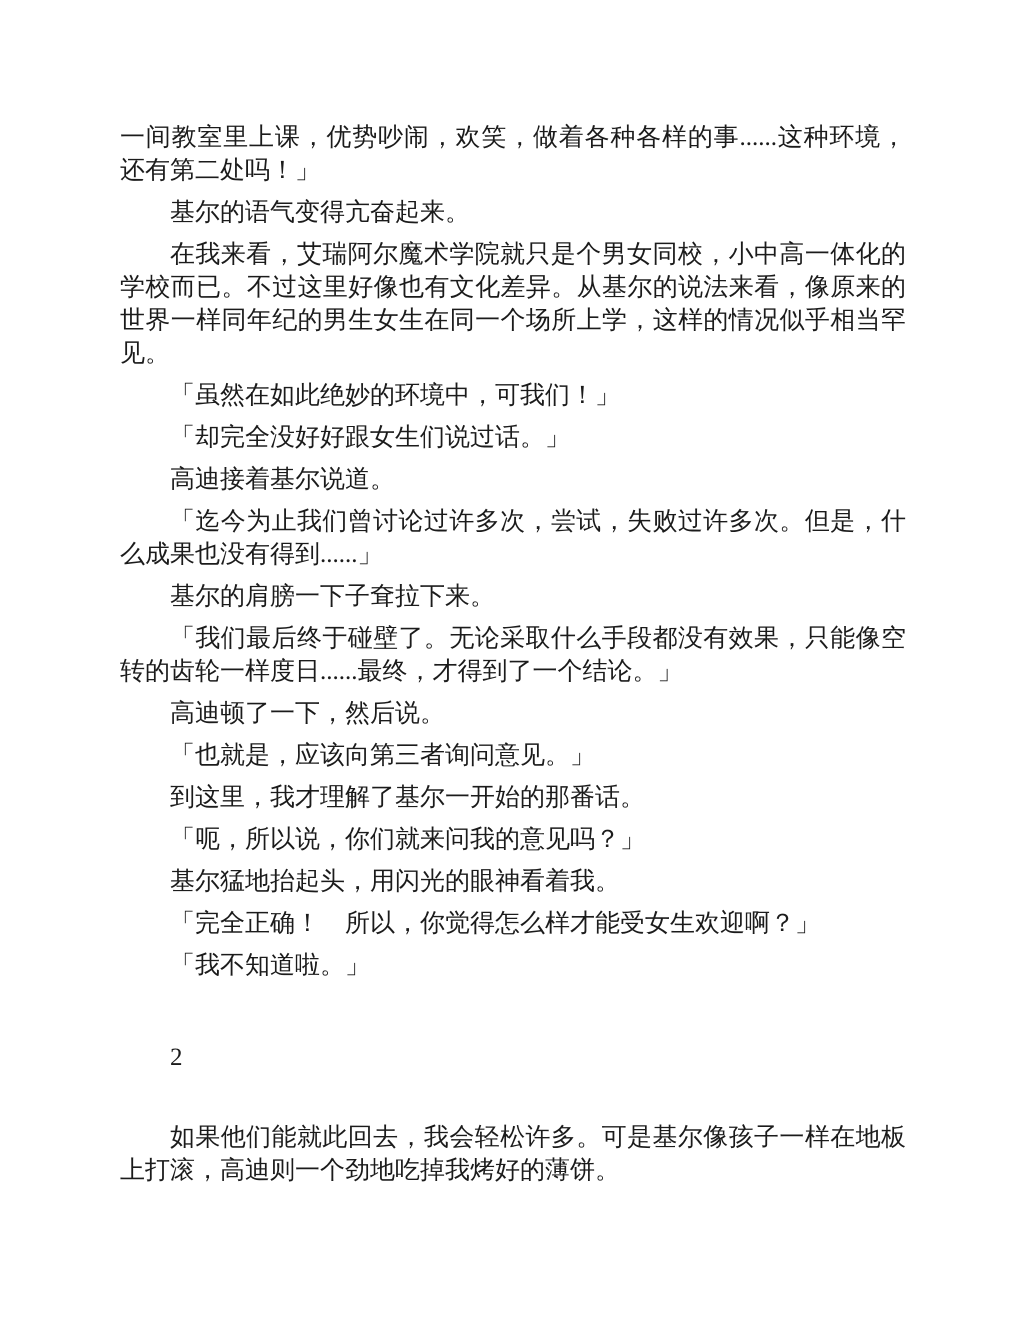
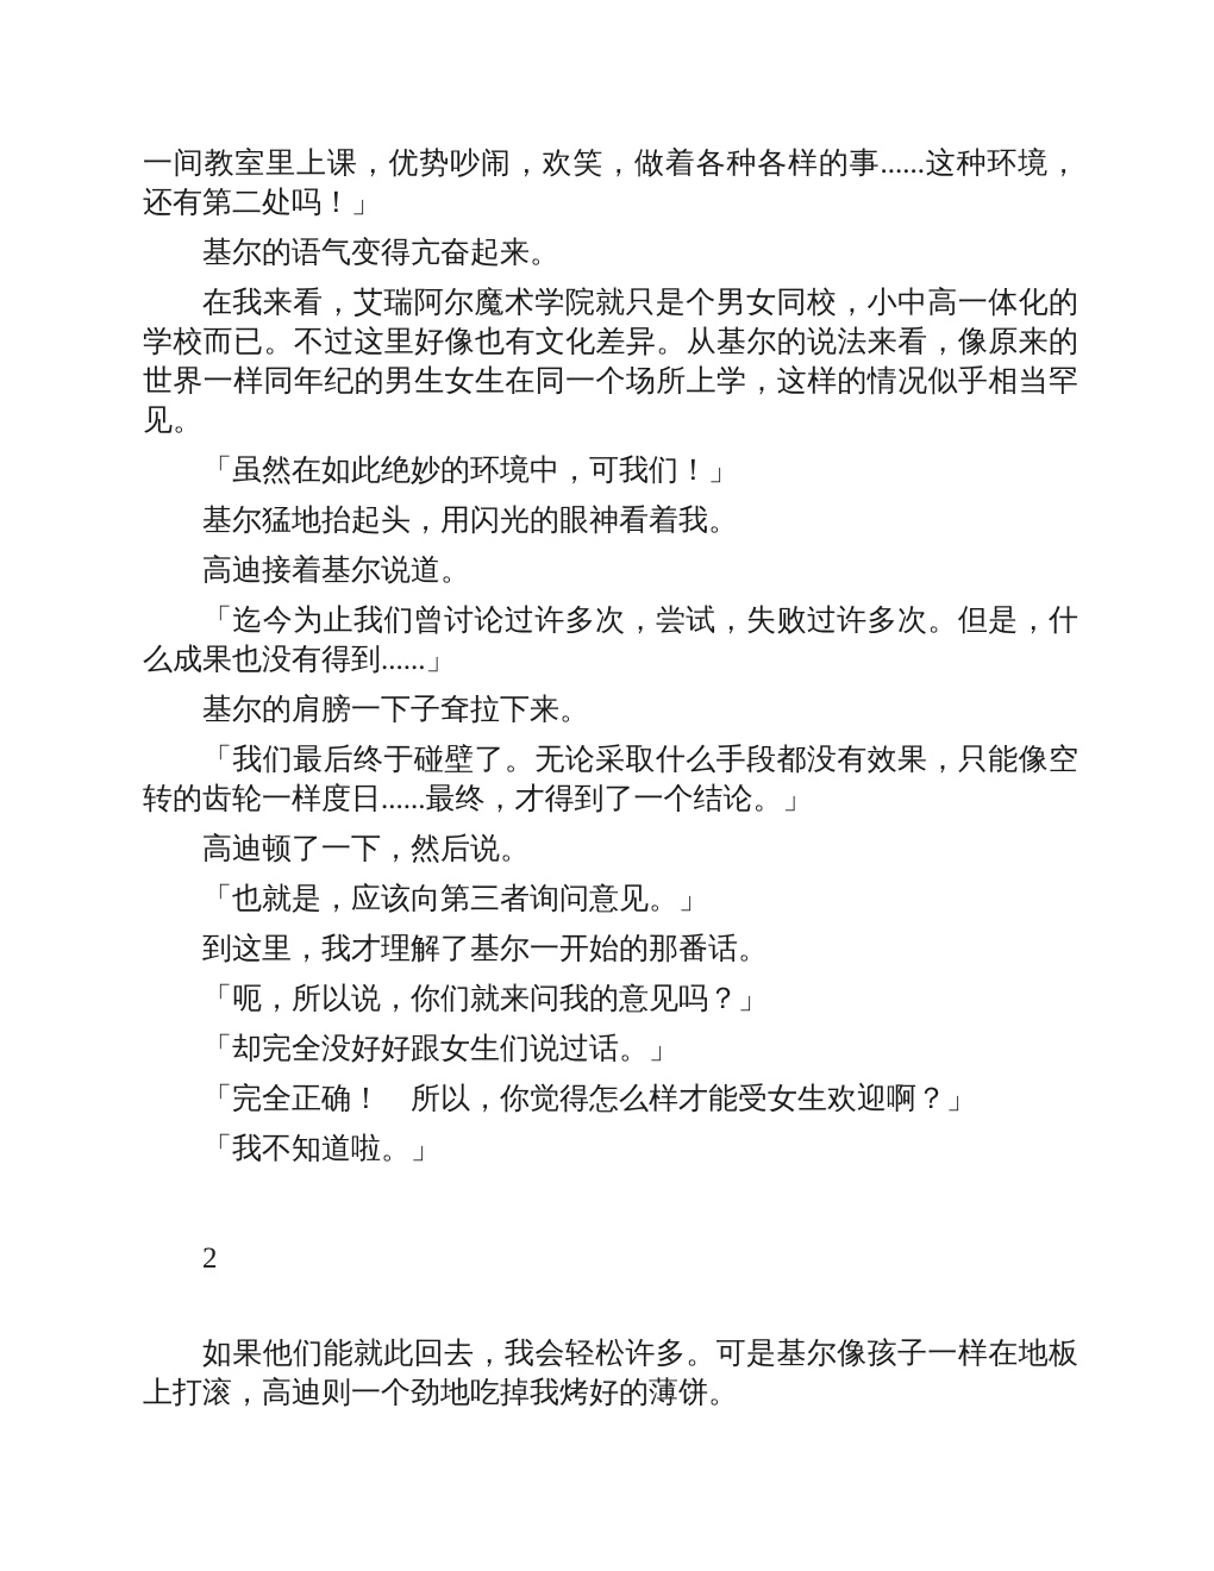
  一间教室里上课，优势吵闹，欢笑，做着各种各样的事......这种环境，还有第二处吗！」
  基尔的语气变得亢奋起来。
  在我来看，艾瑞阿尔魔术学院就只是个男女同校，小中高一体化的学校而已。不过这里好像也有文化差异。从基尔的说法来看，像原来的世界一样同年纪的男生女生在同一个场所上学，这样的情况似乎相当罕见。
  「虽然在如此绝妙的环境中，可我们！」
- 「却完全没好好跟女生们说过话。」
+ 基尔猛地抬起头，用闪光的眼神看着我。
  高迪接着基尔说道。
  「迄今为止我们曾讨论过许多次，尝试，失败过许多次。但是，什么成果也没有得到......」
  基尔的肩膀一下子耷拉下来。
  「我们最后终于碰壁了。无论采取什么手段都没有效果，只能像空转的齿轮一样度日......最终，才得到了一个结论。」
  高迪顿了一下，然后说。
  「也就是，应该向第三者询问意见。」
  到这里，我才理解了基尔一开始的那番话。
  「呃，所以说，你们就来问我的意见吗？」
- 基尔猛地抬起头，用闪光的眼神看着我。
+ 「却完全没好好跟女生们说过话。」
  「完全正确！ 所以，你觉得怎么样才能受女生欢迎啊？」
  「我不知道啦。」
  2
  如果他们能就此回去，我会轻松许多。可是基尔像孩子一样在地板上打滚，高迪则一个劲地吃掉我烤好的薄饼。
